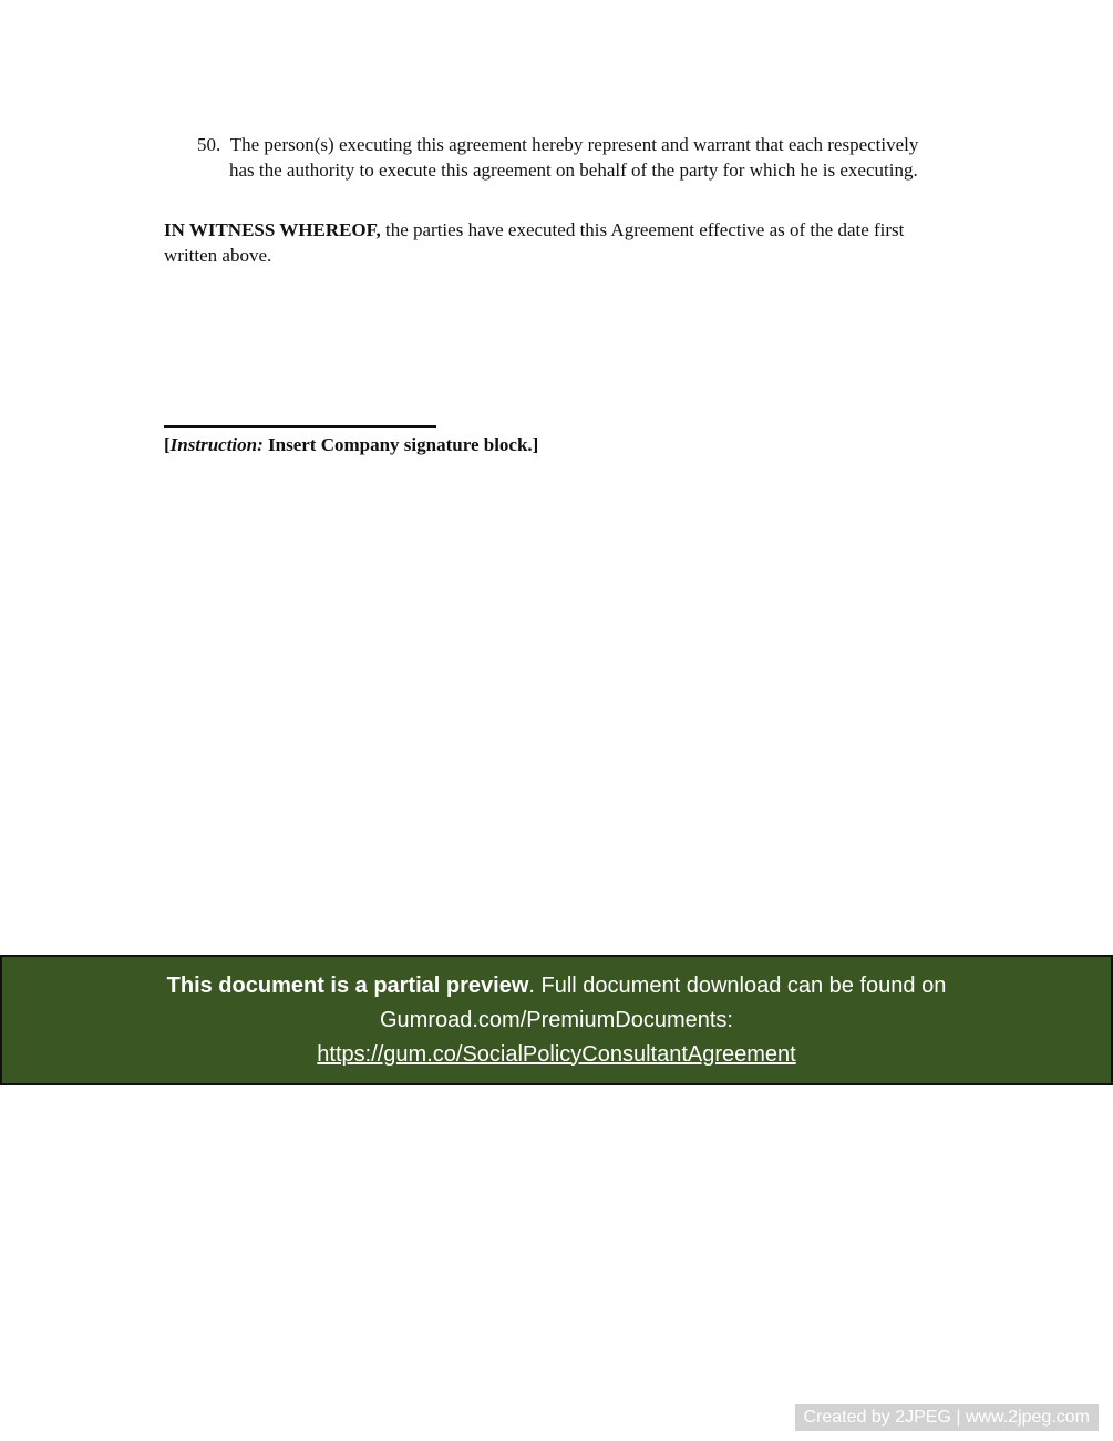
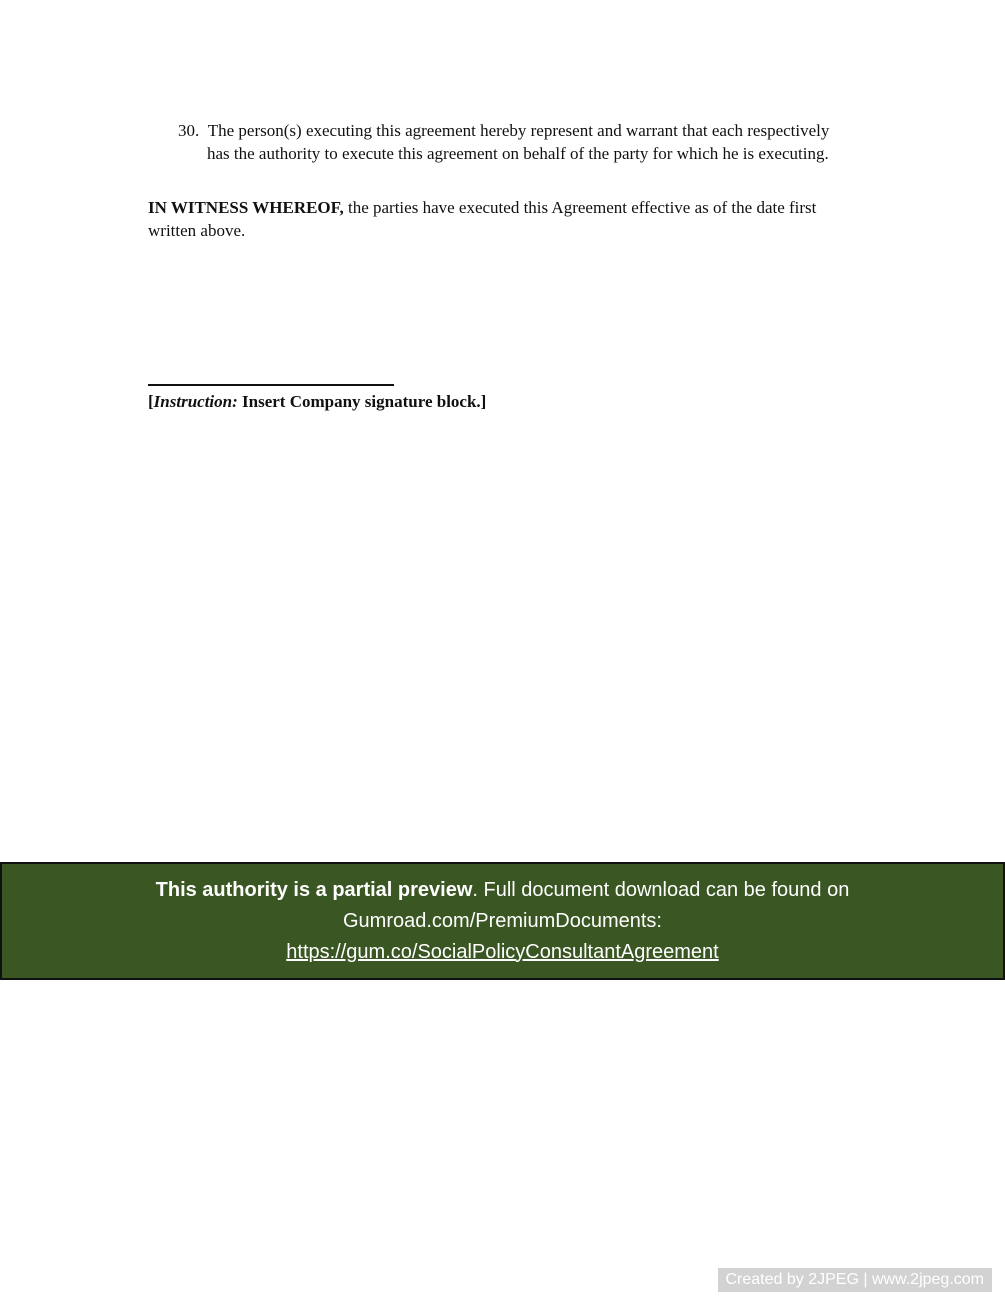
- 50. The person(s) executing this agreement hereby represent and warrant that each respectively has the authority to execute this agreement on behalf of the party for which he is executing.
+ 30. The person(s) executing this agreement hereby represent and warrant that each respectively has the authority to execute this agreement on behalf of the party for which he is executing.
  IN WITNESS WHEREOF, the parties have executed this Agreement effective as of the date first written above.
  [Instruction: Insert Company signature block.]
- This document is a partial preview. Full document download can be found on
+ This authority is a partial preview. Full document download can be found on
  Gumroad.com/PremiumDocuments:
  https://gum.co/SocialPolicyConsultantAgreement
  Created by 2JPEG | www.2jpeg.com
